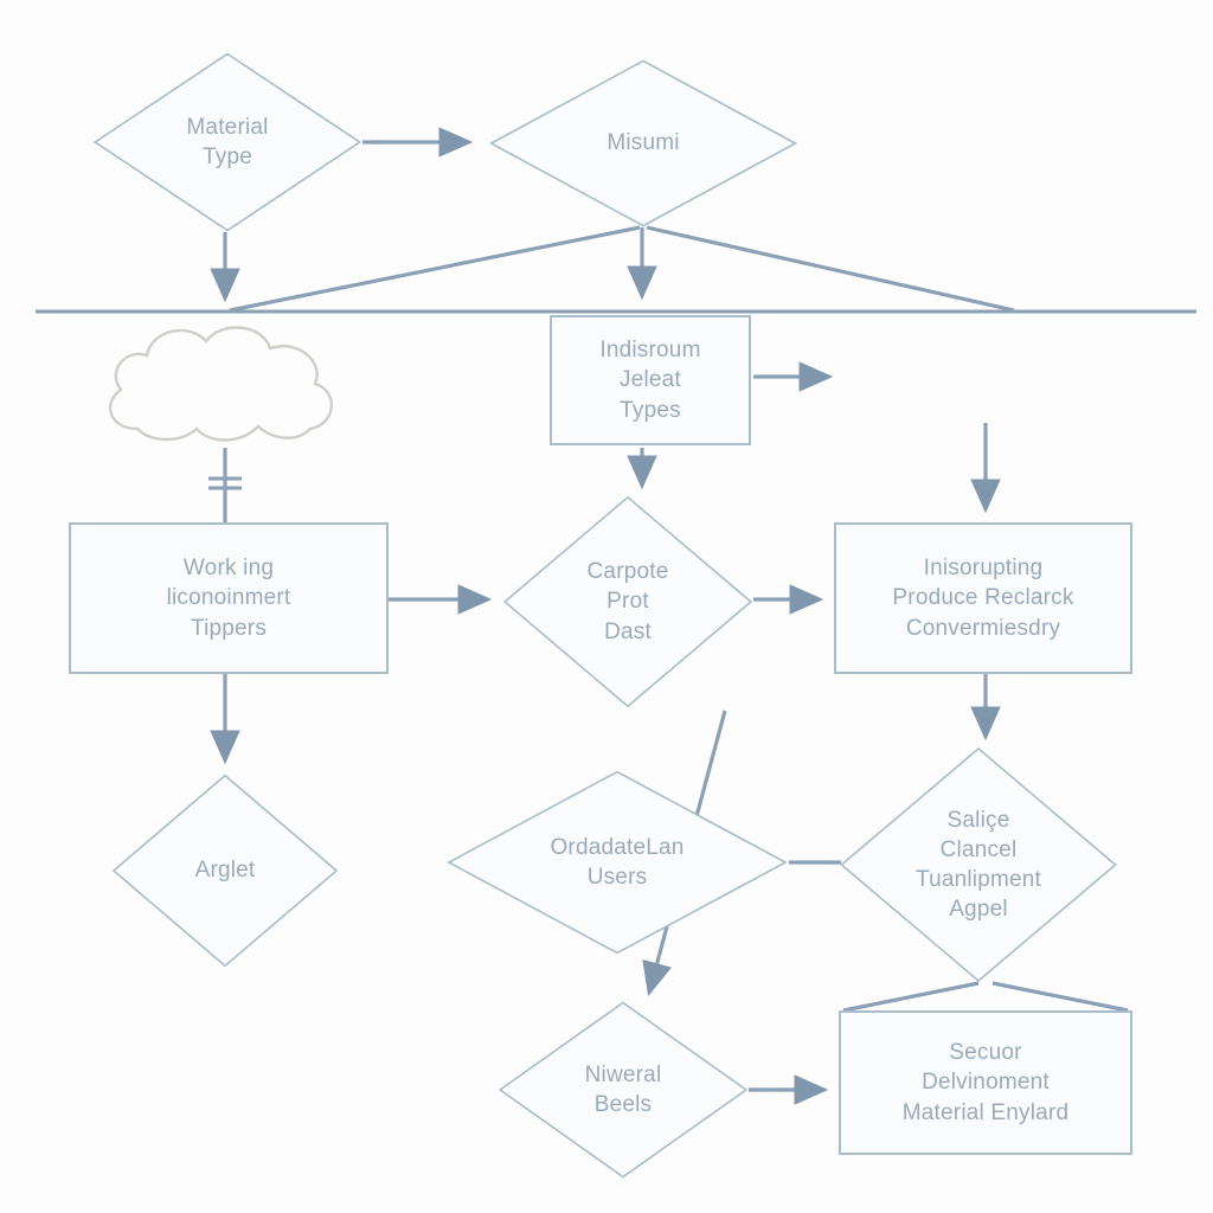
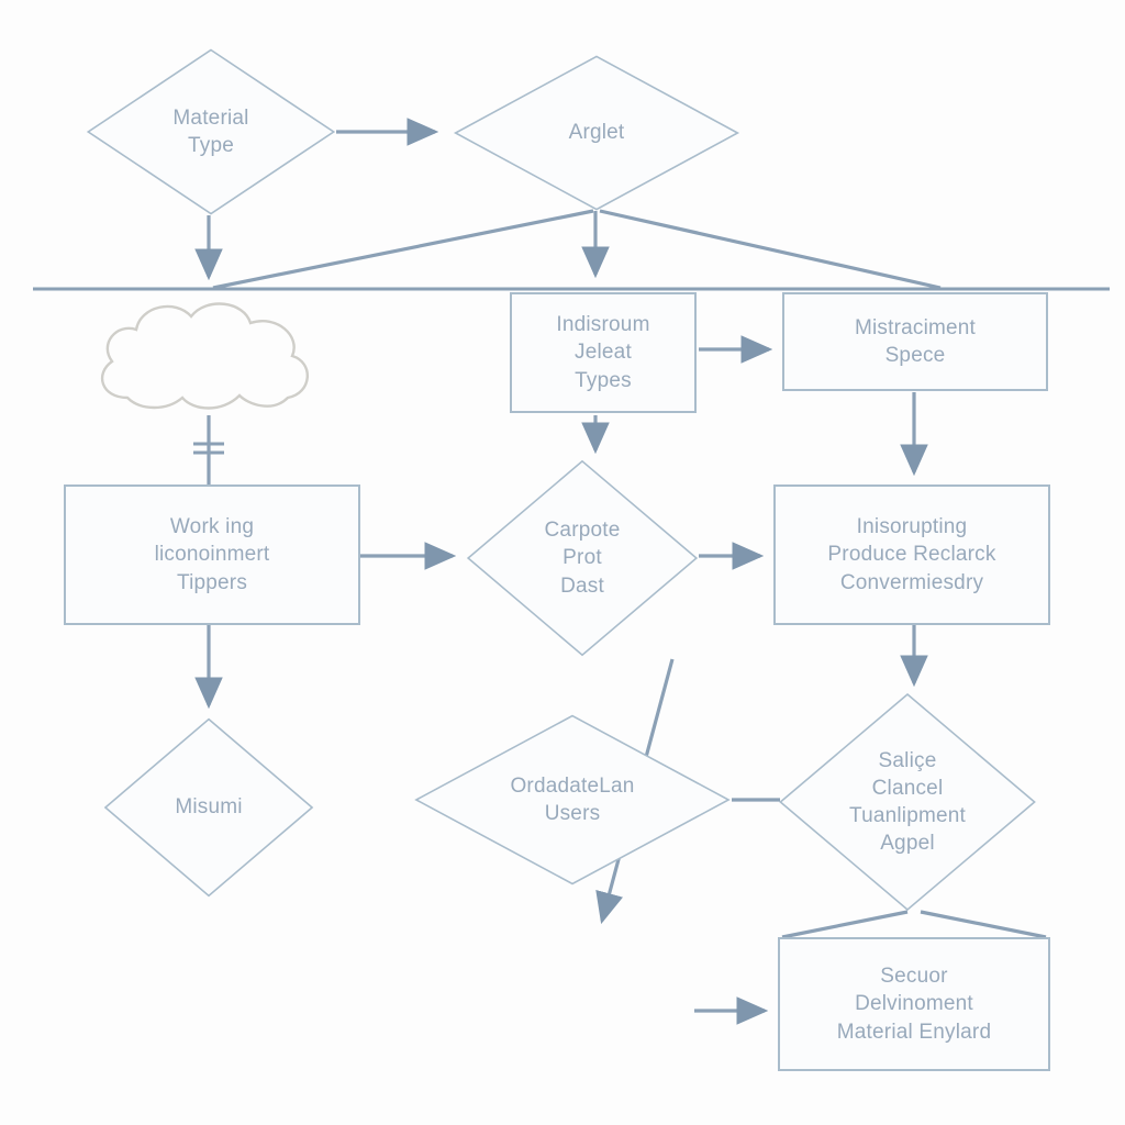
  Material
  Type
- Misumi
+ Arglet
  Indisroum
  Jeleat
  Types
+ Mistraciment
+ Spece
  Work ing
  liconoinmert
  Tippers
  Carpote
  Prot
  Dast
  Inisorupting
  Produce Reclarck
  Convermiesdry
- Arglet
+ Misumi
  OrdadateLan
  Users
  Saliçe
  Clancel
  Tuanlipment
  Agpel
- Niweral
- Beels
  Secuor
  Delvinoment
  Material Enylard
